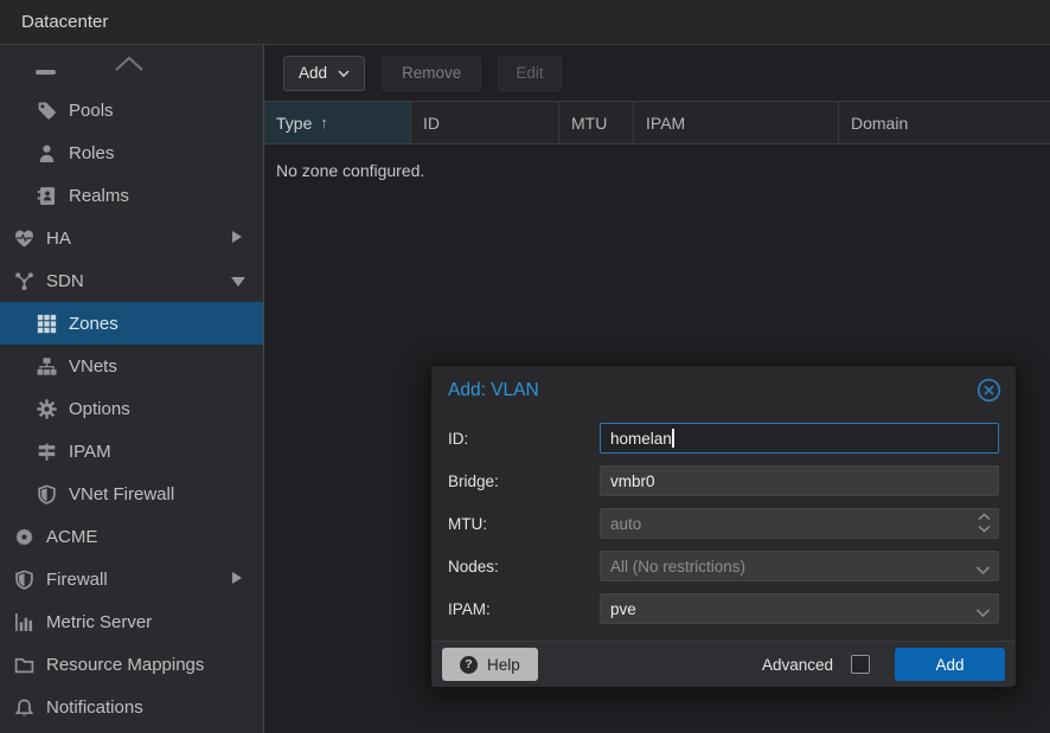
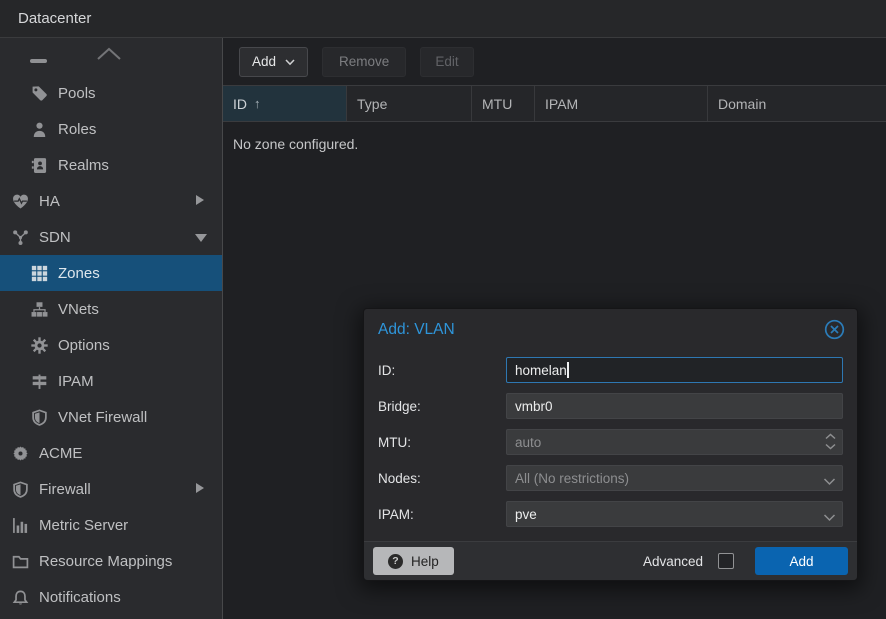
  Datacenter
  Pools
  Roles
  Realms
  HA
  SDN
  Zones
  VNets
  Options
  IPAM
  VNet Firewall
  ACME
  Firewall
  Metric Server
  Resource Mappings
  Notifications
  Add
  Remove
  Edit
- Type
+ ID
  ↑
- ID
+ Type
  MTU
  IPAM
  Domain
  No zone configured.
  Add: VLAN
  ID:
  homelan
  Bridge:
  vmbr0
  MTU:
  auto
  Nodes:
  All (No restrictions)
  IPAM:
  pve
  ?
  Help
  Advanced
  Add
